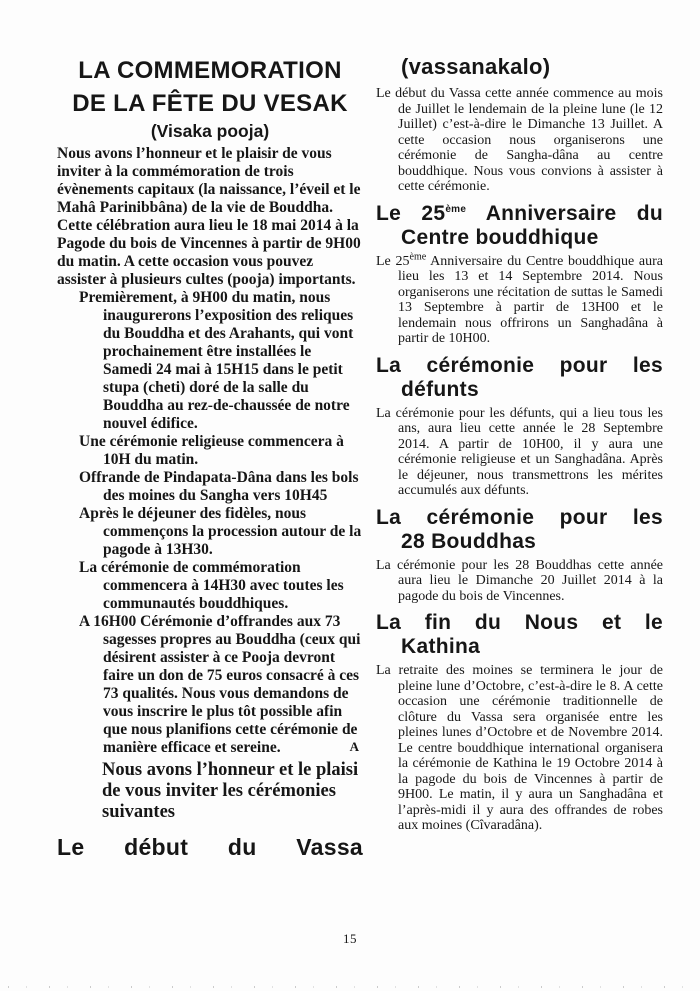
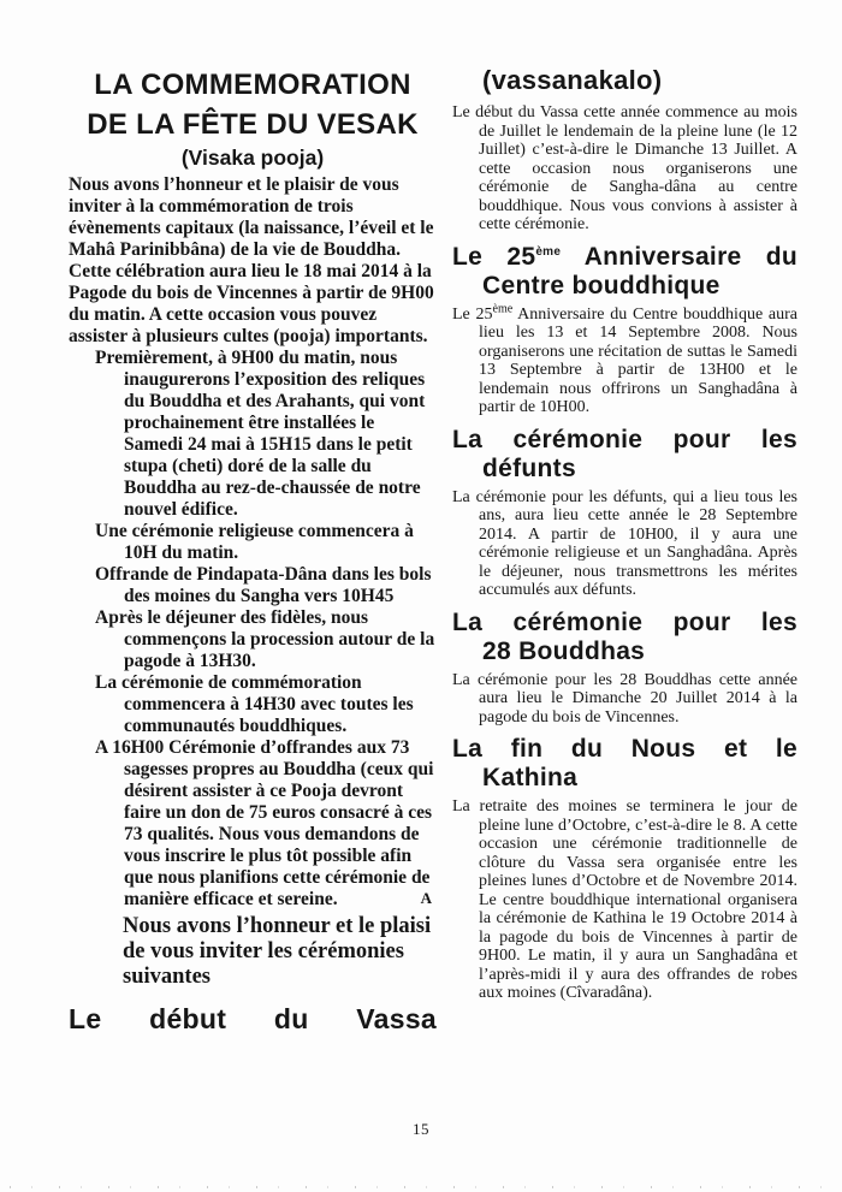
  LA COMMEMORATION
  DE LA FÊTE DU VESAK
  (Visaka pooja)
  Nous avons l’honneur et le plaisir de vous inviter à la commémoration de trois évènements capitaux (la naissance, l’éveil et le Mahâ Parinibbâna) de la vie de Bouddha. Cette célébration aura lieu le 18 mai 2014 à la Pagode du bois de Vincennes à partir de 9H00 du matin. A cette occasion vous pouvez assister à plusieurs cultes (pooja) importants.
  Premièrement, à 9H00 du matin, nous inaugurerons l’exposition des reliques du Bouddha et des Arahants, qui vont prochainement être installées le Samedi 24 mai à 15H15 dans le petit stupa (cheti) doré de la salle du Bouddha au rez-de-chaussée de notre nouvel édifice.
  Une cérémonie religieuse commencera à 10H du matin.
  Offrande de Pindapata-Dâna dans les bols des moines du Sangha vers 10H45
  Après le déjeuner des fidèles, nous commençons la procession autour de la pagode à 13H30.
  La cérémonie de commémoration commencera à 14H30 avec toutes les communautés bouddhiques.
  A 16H00 Cérémonie d’offrandes aux 73 sagesses propres au Bouddha (ceux qui désirent assister à ce Pooja devront faire un don de 75 euros consacré à ces 73 qualités. Nous vous demandons de vous inscrire le plus tôt possible afin que nous planifions cette cérémonie de manière efficace et sereine.
  A
  Nous avons l’honneur et le plaisi de vous inviter les cérémonies suivantes
  Le début du Vassa
  (vassanakalo)
  Le début du Vassa cette année commence au mois de Juillet le lendemain de la pleine lune (le 12 Juillet) c’est-à-dire le Dimanche 13 Juillet. A cette occasion nous organiserons une cérémonie de Sangha-dâna au centre bouddhique. Nous vous convions à assister à cette cérémonie.
  Le 25ème Anniversaire du
  Centre bouddhique
- Le 25ème Anniversaire du Centre bouddhique aura lieu les 13 et 14 Septembre 2014. Nous organiserons une récitation de suttas le Samedi 13 Septembre à partir de 13H00 et le lendemain nous offrirons un Sanghadâna à partir de 10H00.
+ Le 25ème Anniversaire du Centre bouddhique aura lieu les 13 et 14 Septembre 2008. Nous organiserons une récitation de suttas le Samedi 13 Septembre à partir de 13H00 et le lendemain nous offrirons un Sanghadâna à partir de 10H00.
  La cérémonie pour les
  défunts
  La cérémonie pour les défunts, qui a lieu tous les ans, aura lieu cette année le 28 Septembre 2014. A partir de 10H00, il y aura une cérémonie religieuse et un Sanghadâna. Après le déjeuner, nous transmettrons les mérites accumulés aux défunts.
  La cérémonie pour les
  28 Bouddhas
  La cérémonie pour les 28 Bouddhas cette année aura lieu le Dimanche 20 Juillet 2014 à la pagode du bois de Vincennes.
  La fin du Nous et le
  Kathina
  La retraite des moines se terminera le jour de pleine lune d’Octobre, c’est-à-dire le 8. A cette occasion une cérémonie traditionnelle de clôture du Vassa sera organisée entre les pleines lunes d’Octobre et de Novembre 2014. Le centre bouddhique international organisera la cérémonie de Kathina le 19 Octobre 2014 à la pagode du bois de Vincennes à partir de 9H00. Le matin, il y aura un Sanghadâna et l’après-midi il y aura des offrandes de robes aux moines (Cîvaradâna).
  15
